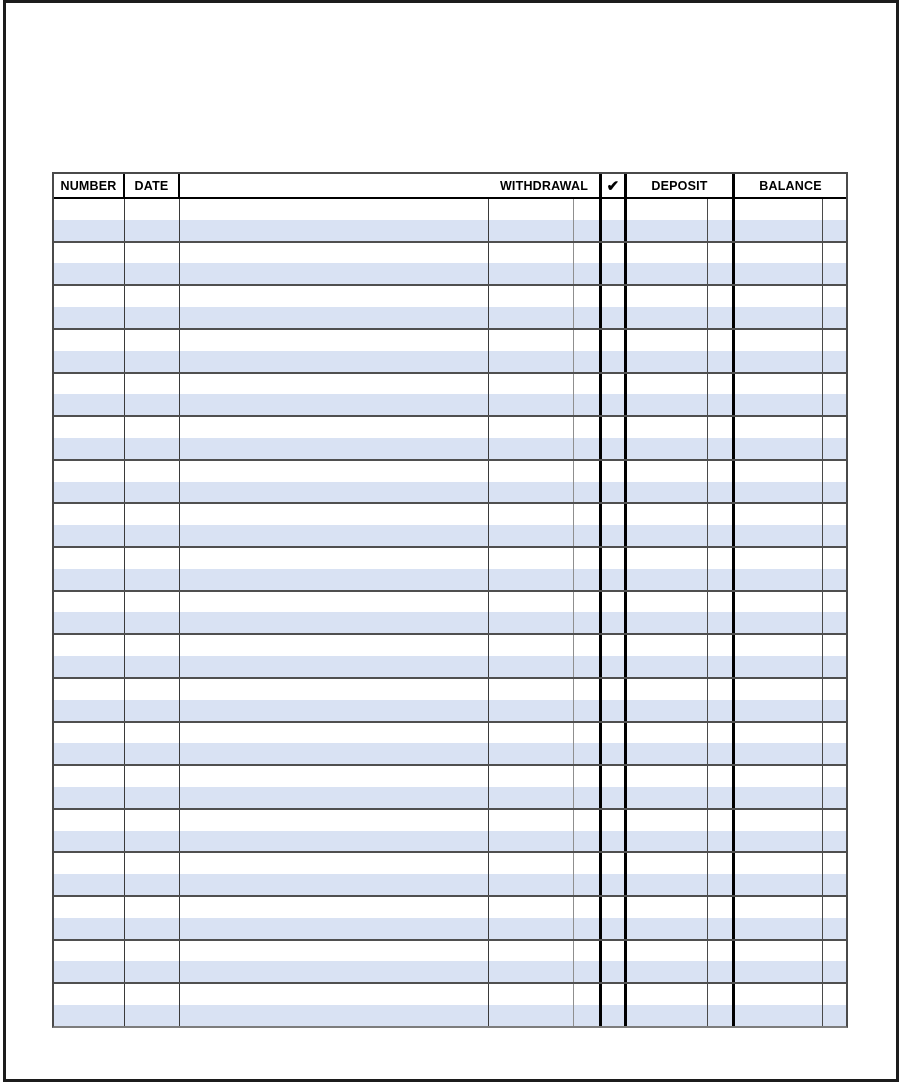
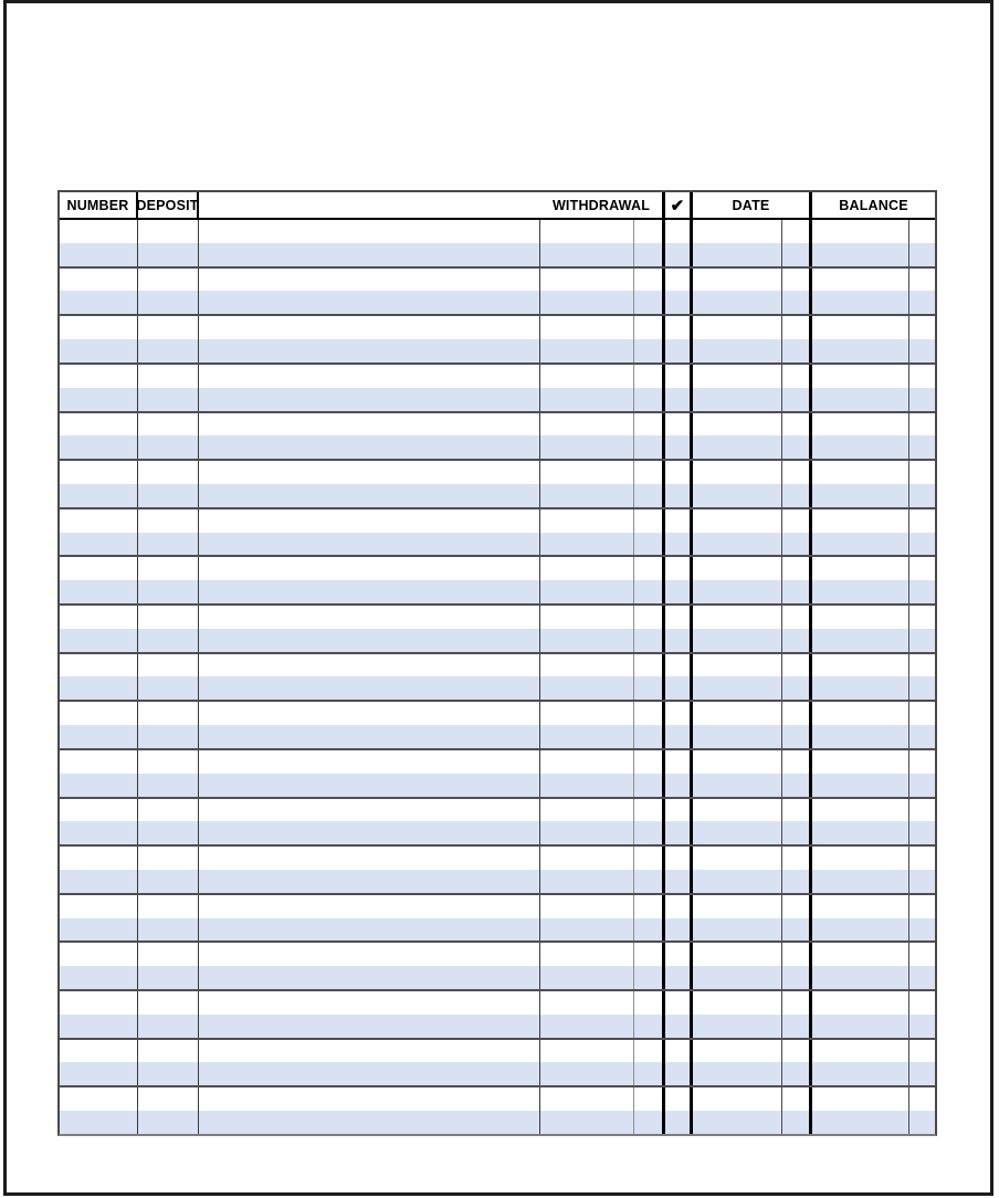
  NUMBER
- DATE
+ DEPOSIT
  WITHDRAWAL
  ✔
- DEPOSIT
+ DATE
  BALANCE
